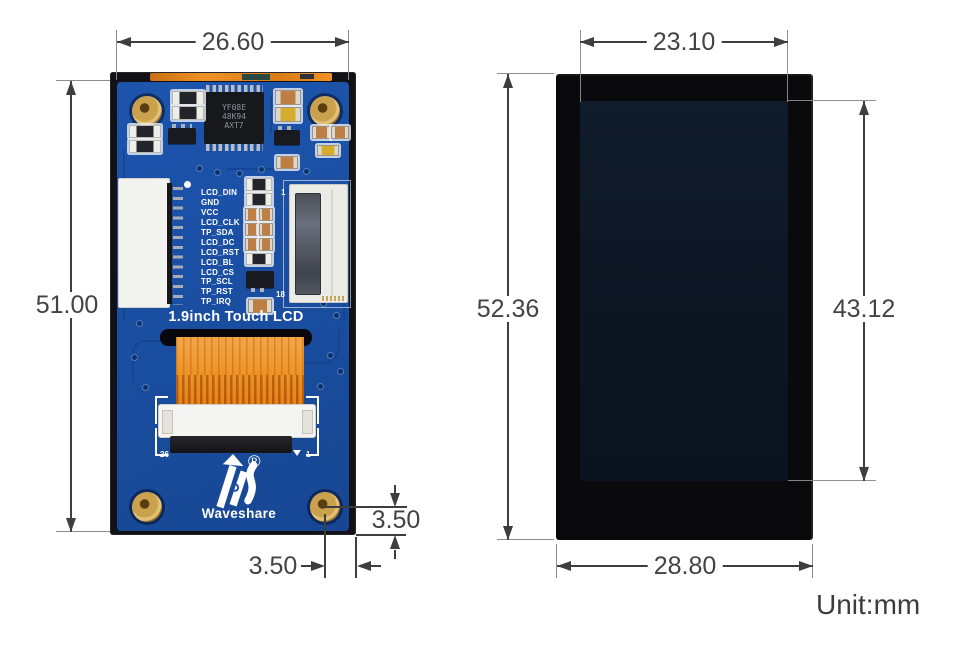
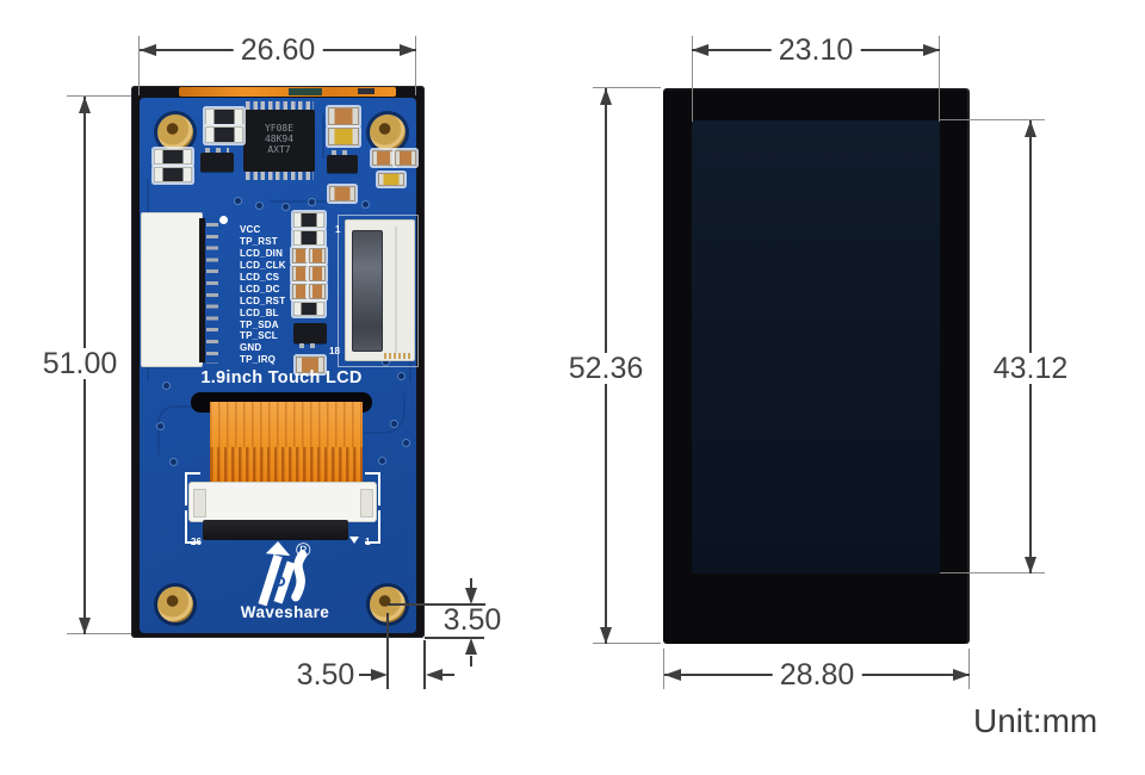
  YF08E
  48K94
  AXT7
- LCD_DIN
+ VCC
- GND
+ TP_RST
- VCC
+ LCD_DIN
  LCD_CLK
- TP_SDA
+ LCD_CS
  LCD_DC
  LCD_RST
  LCD_BL
- LCD_CS
+ TP_SDA
  TP_SCL
- TP_RST
+ GND
  TP_IRQ
  1
  18
  1.9inch Touch LCD
  26
  1
  ®
  Waveshare
  26.60
  51.00
  3.50
  3.50
  23.10
  52.36
  43.12
  28.80
  Unit:mm
